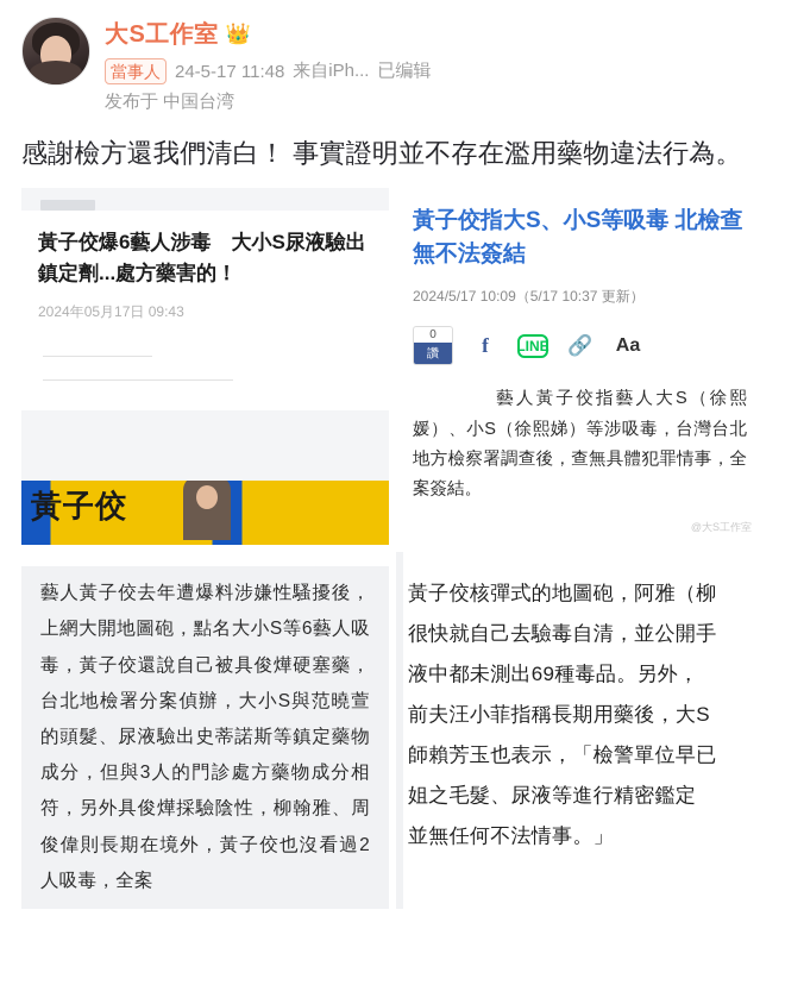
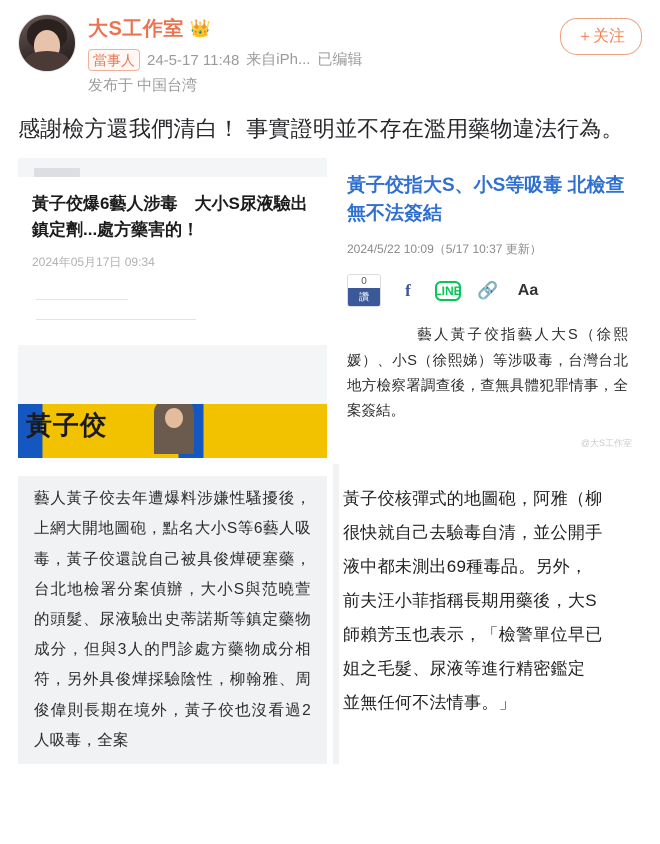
  大S工作室
  👑
  當事人
  24-5-17 11:48
  来自iPh...
  已编辑
  发布于 中国台湾
+ ＋关注
  感謝檢方還我們清白！ 事實證明並不存在濫用藥物違法行為。
  黃子佼爆6藝人涉毒 大小S尿液驗出鎮定劑...處方藥害的！
- 2024年05月17日 09:43
+ 2024年05月17日 09:34
  黃子佼
  黃子佼指大S、小S等吸毒 北檢查無不法簽結
- 2024/5/17 10:09（5/17 10:37 更新）
+ 2024/5/22 10:09（5/17 10:37 更新）
  0
  讚
  f
  LINE
  🔗
  Aa
  藝人黃子佼指藝人大S（徐熙媛）、小S（徐熙娣）等涉吸毒，台灣台北地方檢察署調查後，查無具體犯罪情事，全案簽結。
  @大S工作室
  藝人黃子佼去年遭爆料涉嫌性騷擾後，上網大開地圖砲，點名大小S等6藝人吸毒，黃子佼還說自己被具俊燁硬塞藥，台北地檢署分案偵辦，大小S與范曉萱的頭髮、尿液驗出史蒂諾斯等鎮定藥物成分，但與3人的門診處方藥物成分相符，另外具俊燁採驗陰性，柳翰雅、周俊偉則長期在境外，黃子佼也沒看過2人吸毒，全案
  黃子佼核彈式的地圖砲，阿雅（柳
  很快就自己去驗毒自清，並公開手
  液中都未測出69種毒品。另外，
  前夫汪小菲指稱長期用藥後，大S
  師賴芳玉也表示，「檢警單位早已
  姐之毛髮、尿液等進行精密鑑定
  並無任何不法情事。」
